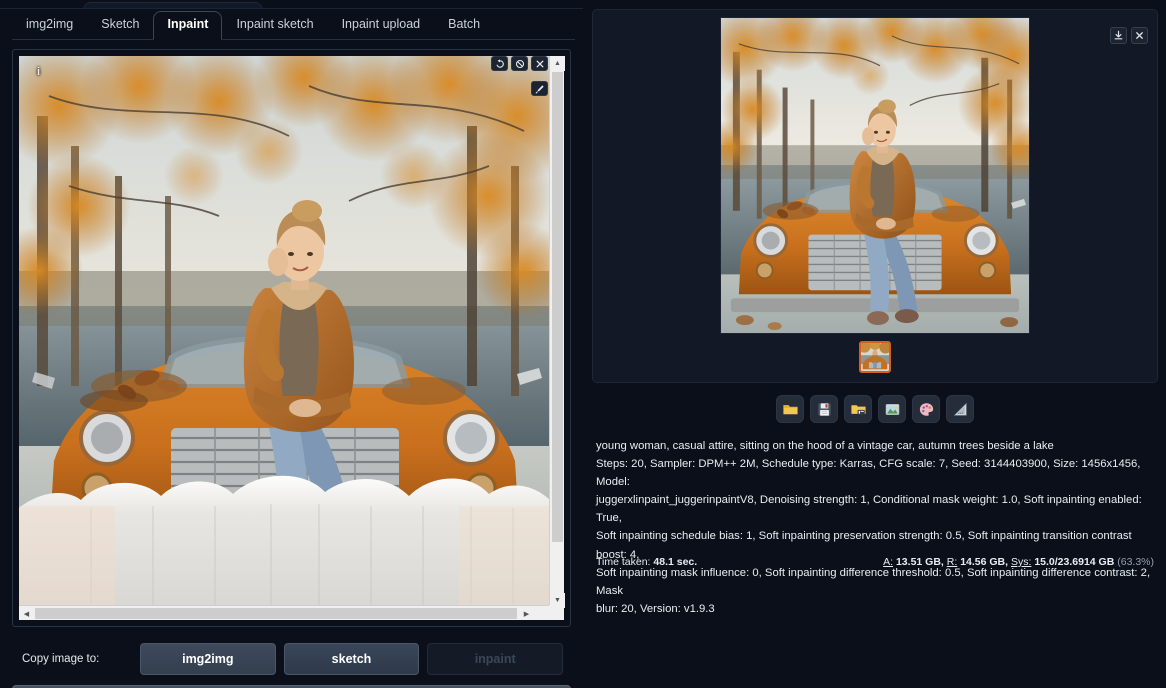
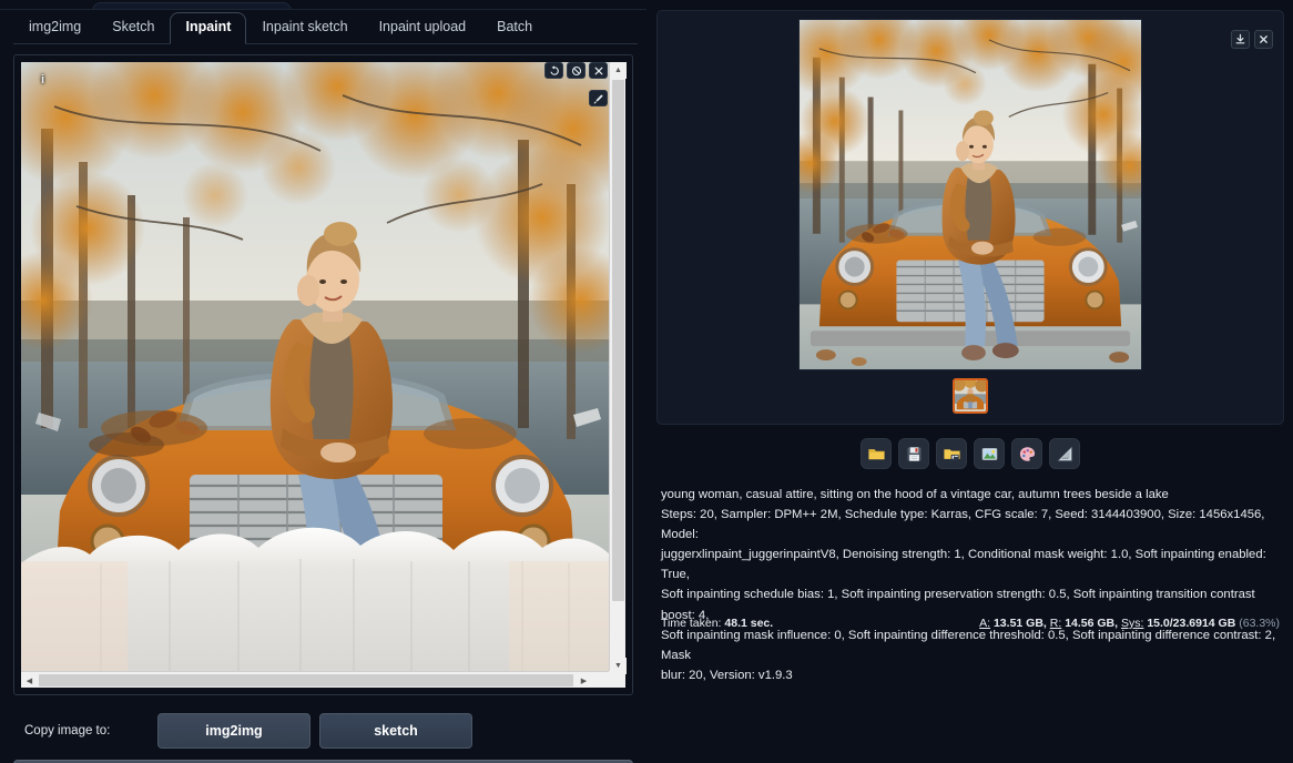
  img2img
  Sketch
  Inpaint
  Inpaint sketch
  Inpaint upload
  Batch
  i
  Copy image to:
  img2img
  sketch
- inpaint
  young woman, casual attire, sitting on the hood of a vintage car, autumn trees beside a lake
  Steps: 20, Sampler: DPM++ 2M, Schedule type: Karras, CFG scale: 7, Seed: 3144403900, Size: 1456x1456, Model:
  juggerxlinpaint_juggerinpaintV8, Denoising strength: 1, Conditional mask weight: 1.0, Soft inpainting enabled: True,
  Soft inpainting schedule bias: 1, Soft inpainting preservation strength: 0.5, Soft inpainting transition contrast boost: 4,
  Soft inpainting mask influence: 0, Soft inpainting difference threshold: 0.5, Soft inpainting difference contrast: 2, Mask
  blur: 20, Version: v1.9.3
  Time taken: 48.1 sec.
  A: 13.51 GB, R: 14.56 GB, Sys: 15.0/23.6914 GB (63.3%)
